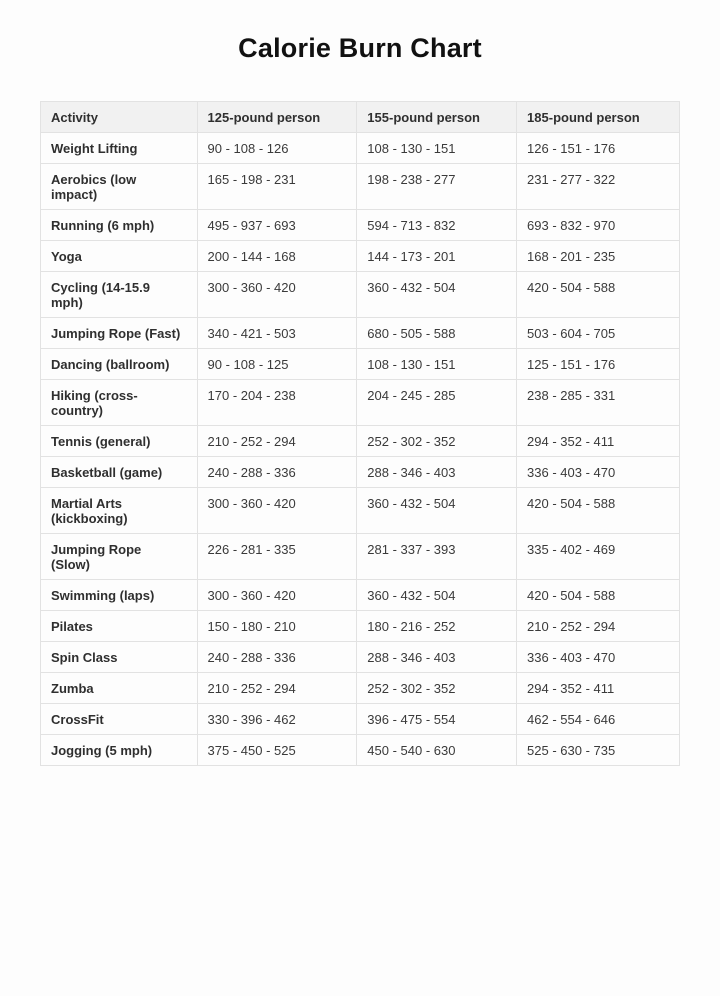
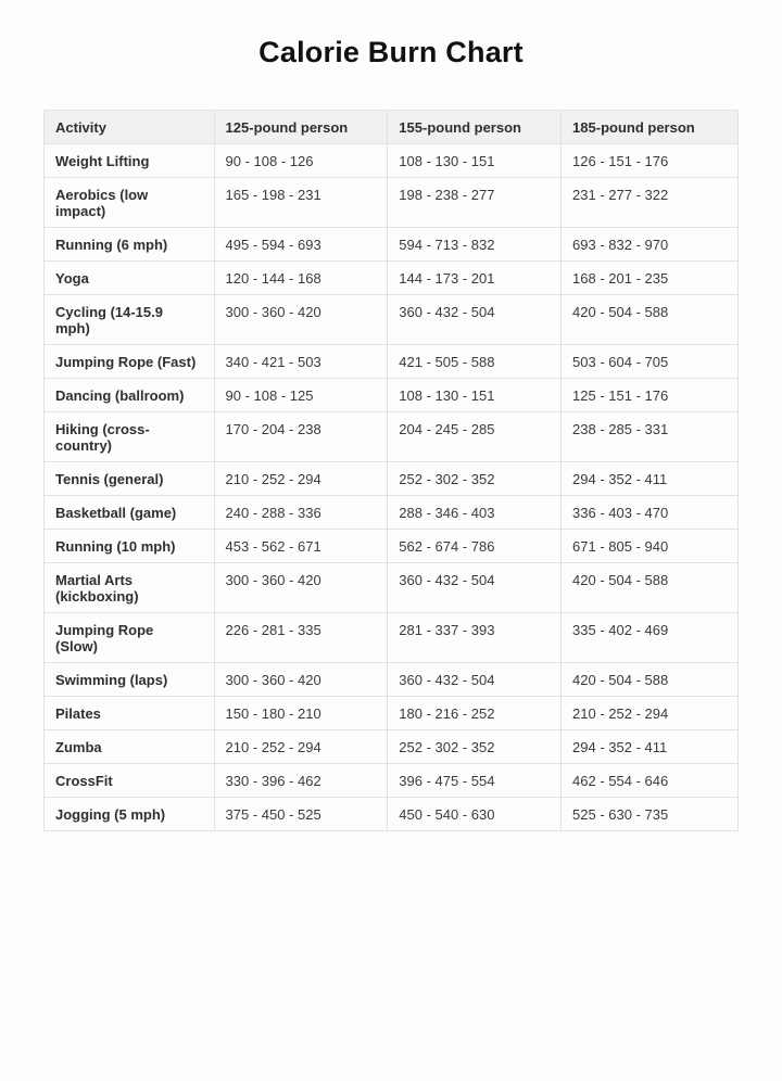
  Calorie Burn Chart
  Activity	125-pound person	155-pound person	185-pound person
  Weight Lifting	90 - 108 - 126	108 - 130 - 151	126 - 151 - 176
  Aerobics (low impact)	165 - 198 - 231	198 - 238 - 277	231 - 277 - 322
- Running (6 mph)	495 - 937 - 693	594 - 713 - 832	693 - 832 - 970
+ Running (6 mph)	495 - 594 - 693	594 - 713 - 832	693 - 832 - 970
- Yoga	200 - 144 - 168	144 - 173 - 201	168 - 201 - 235
+ Yoga	120 - 144 - 168	144 - 173 - 201	168 - 201 - 235
  Cycling (14-15.9 mph)	300 - 360 - 420	360 - 432 - 504	420 - 504 - 588
- Jumping Rope (Fast)	340 - 421 - 503	680 - 505 - 588	503 - 604 - 705
+ Jumping Rope (Fast)	340 - 421 - 503	421 - 505 - 588	503 - 604 - 705
  Dancing (ballroom)	90 - 108 - 125	108 - 130 - 151	125 - 151 - 176
  Hiking (cross- country)	170 - 204 - 238	204 - 245 - 285	238 - 285 - 331
  Tennis (general)	210 - 252 - 294	252 - 302 - 352	294 - 352 - 411
  Basketball (game)	240 - 288 - 336	288 - 346 - 403	336 - 403 - 470
+ Running (10 mph)	453 - 562 - 671	562 - 674 - 786	671 - 805 - 940
  Martial Arts (kickboxing)	300 - 360 - 420	360 - 432 - 504	420 - 504 - 588
  Jumping Rope (Slow)	226 - 281 - 335	281 - 337 - 393	335 - 402 - 469
  Swimming (laps)	300 - 360 - 420	360 - 432 - 504	420 - 504 - 588
  Pilates	150 - 180 - 210	180 - 216 - 252	210 - 252 - 294
- Spin Class	240 - 288 - 336	288 - 346 - 403	336 - 403 - 470
  Zumba	210 - 252 - 294	252 - 302 - 352	294 - 352 - 411
  CrossFit	330 - 396 - 462	396 - 475 - 554	462 - 554 - 646
  Jogging (5 mph)	375 - 450 - 525	450 - 540 - 630	525 - 630 - 735
